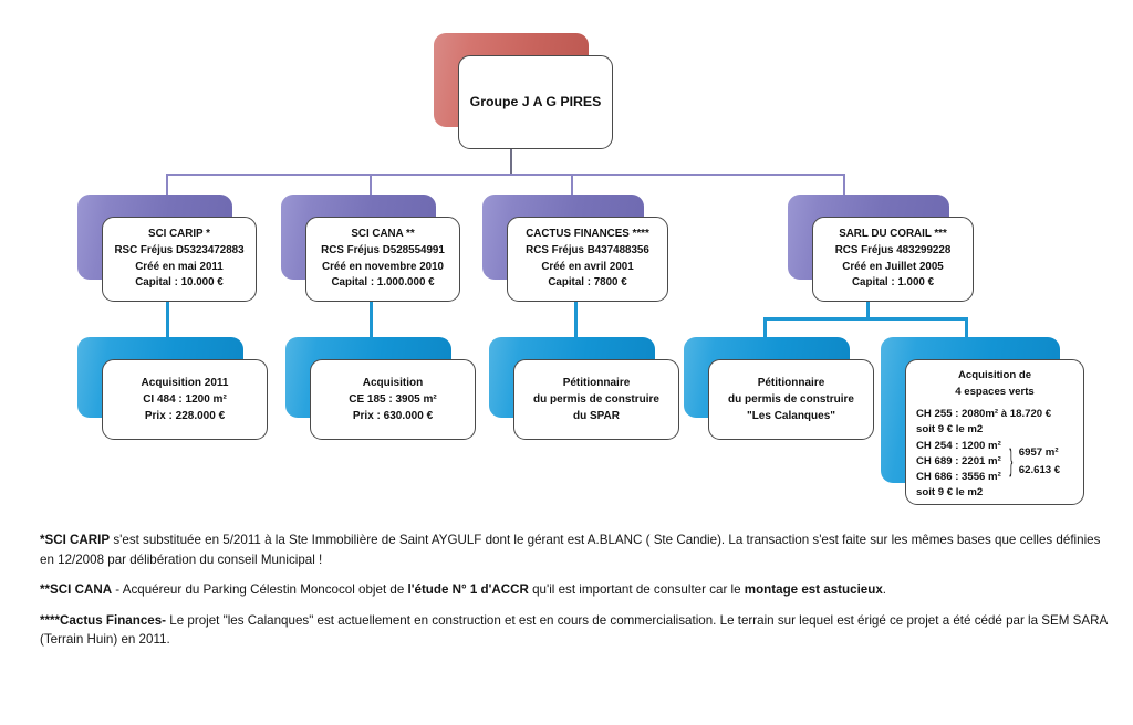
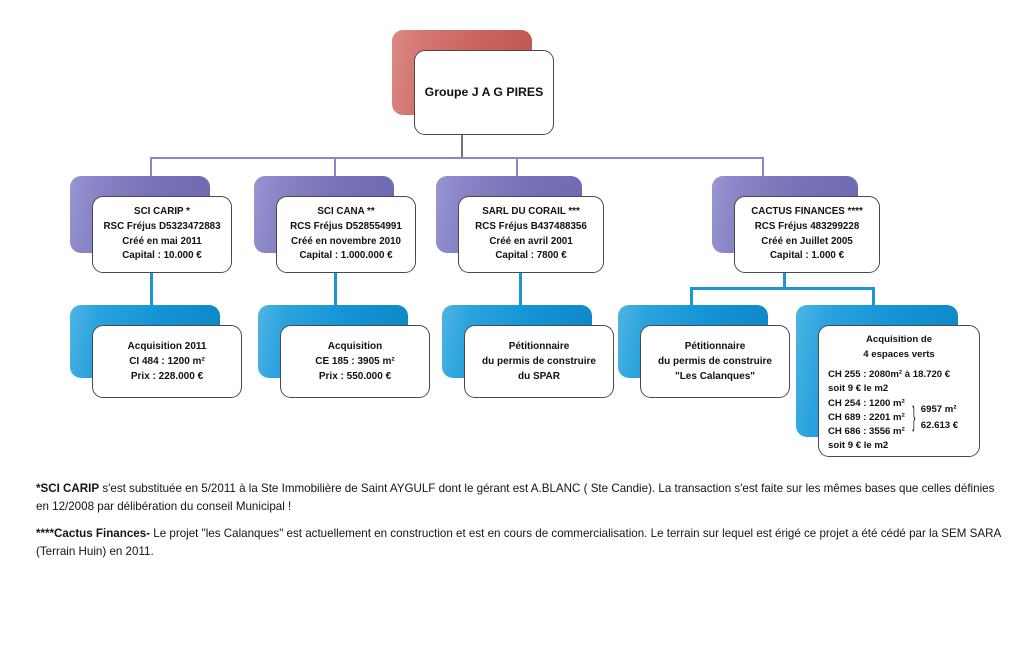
  Groupe J A G PIRES
  SCI CARIP *
  RSC Fréjus D5323472883
  Créé en mai 2011
  Capital : 10.000 €
  SCI CANA **
  RCS Fréjus D528554991
  Créé en novembre 2010
  Capital : 1.000.000 €
- CACTUS FINANCES ****
+ SARL DU CORAIL ***
  RCS Fréjus B437488356
  Créé en avril 2001
  Capital : 7800 €
- SARL DU CORAIL ***
+ CACTUS FINANCES ****
  RCS Fréjus 483299228
  Créé en Juillet 2005
  Capital : 1.000 €
  Acquisition 2011
  CI 484 : 1200 m²
  Prix : 228.000 €
  Acquisition
  CE 185 : 3905 m²
- Prix : 630.000 €
+ Prix : 550.000 €
  Pétitionnaire
  du permis de construire
  du SPAR
  Pétitionnaire
  du permis de construire
  "Les Calanques"
  Acquisition de
  4 espaces verts
  CH 255 : 2080m² à 18.720 €
  soit 9 € le m2
  CH 254 : 1200 m²
  CH 689 : 2201 m²
  CH 686 : 3556 m²
  }
  6957 m²
  62.613 €
  soit 9 € le m2
  *SCI CARIP s'est substituée en 5/2011 à la Ste Immobilière de Saint AYGULF dont le gérant est A.BLANC ( Ste Candie). La transaction s'est faite sur les mêmes bases que celles définies en 12/2008 par délibération du conseil Municipal !
- **SCI CANA - Acquéreur du Parking Célestin Moncocol objet de l'étude N° 1 d'ACCR qu'il est important de consulter car le montage est astucieux.
  ****Cactus Finances- Le projet "les Calanques" est actuellement en construction et est en cours de commercialisation. Le terrain sur lequel est érigé ce projet a été cédé par la SEM SARA (Terrain Huin) en 2011.
